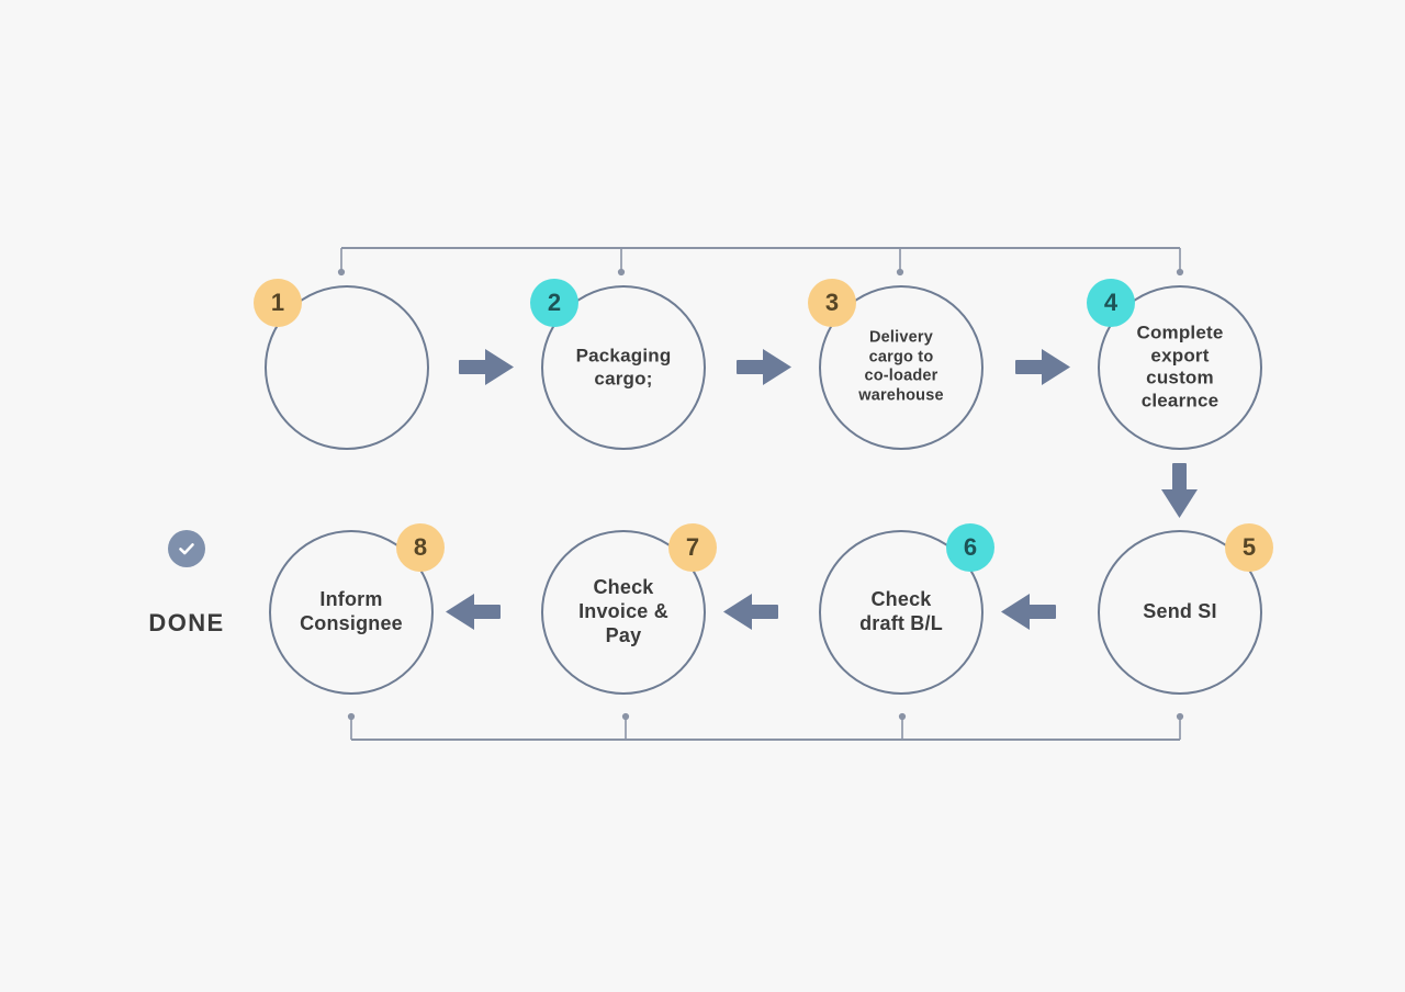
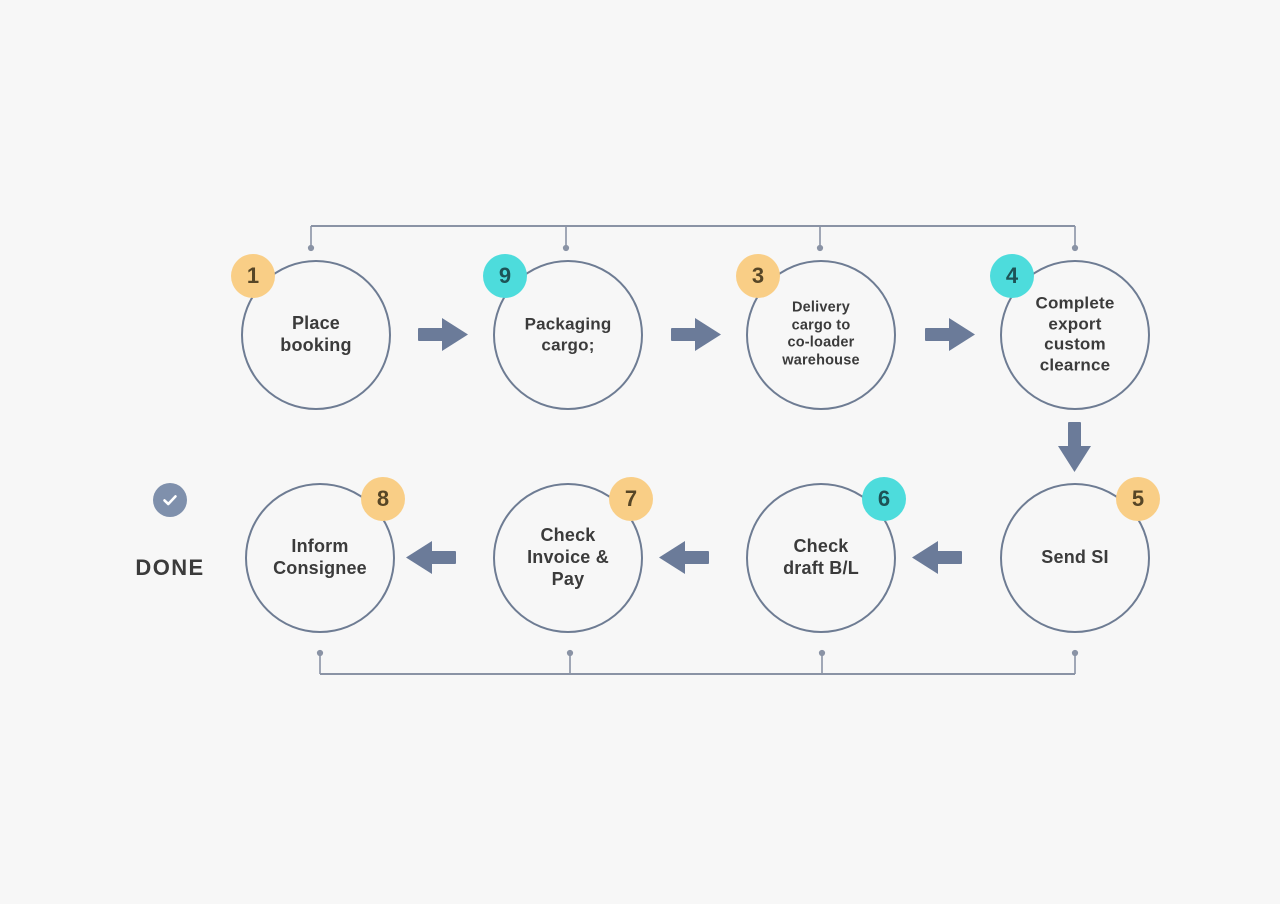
  DONE
  1
+ Place
+ booking
- 2
+ 9
  Packaging
  cargo;
  3
  Delivery
  cargo to
  co-loader
  warehouse
  4
  Complete
  export
  custom
  clearnce
  5
  Send SI
  6
  Check
  draft B/L
  7
  Check
  Invoice &
  Pay
  8
  Inform
  Consignee
